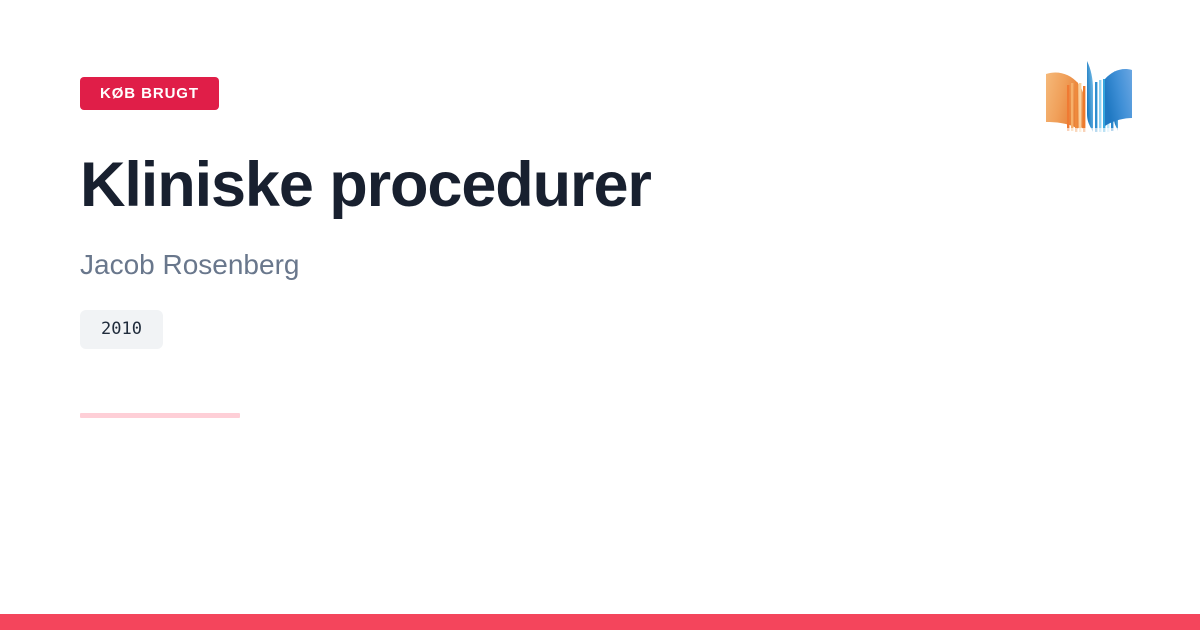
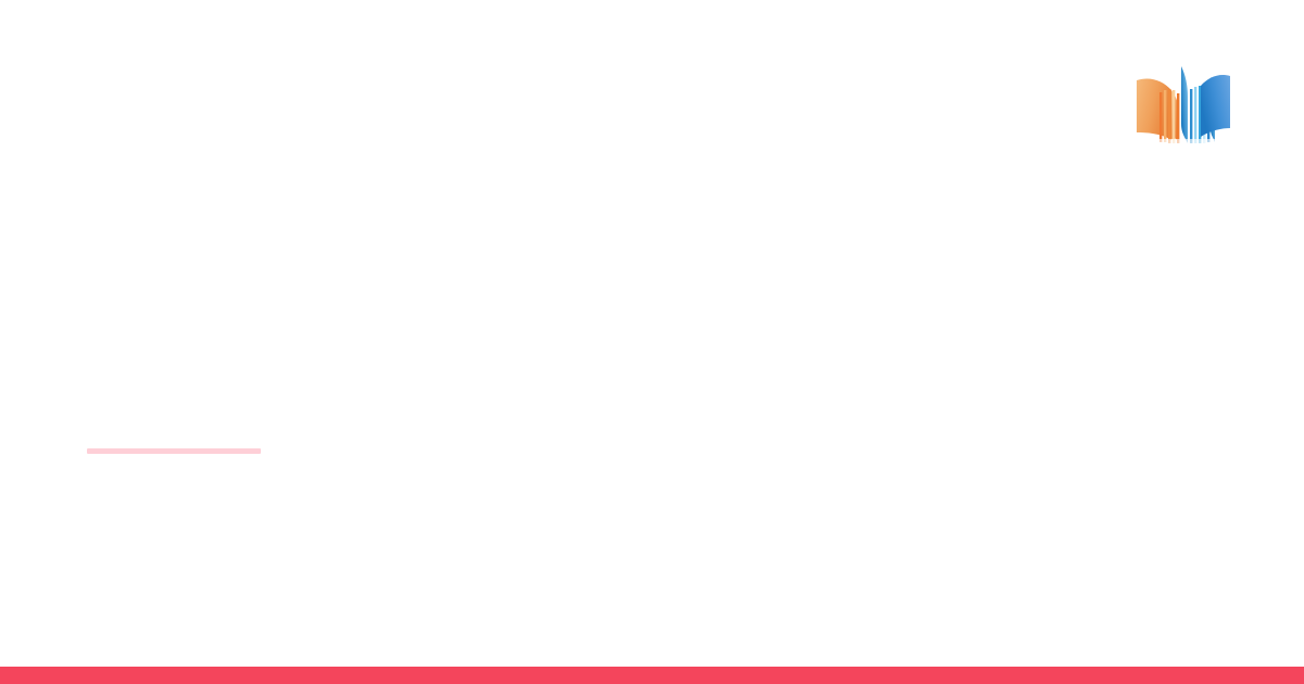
- KØB BRUGT
- Kliniske procedurer
- Jacob Rosenberg
- 2010
